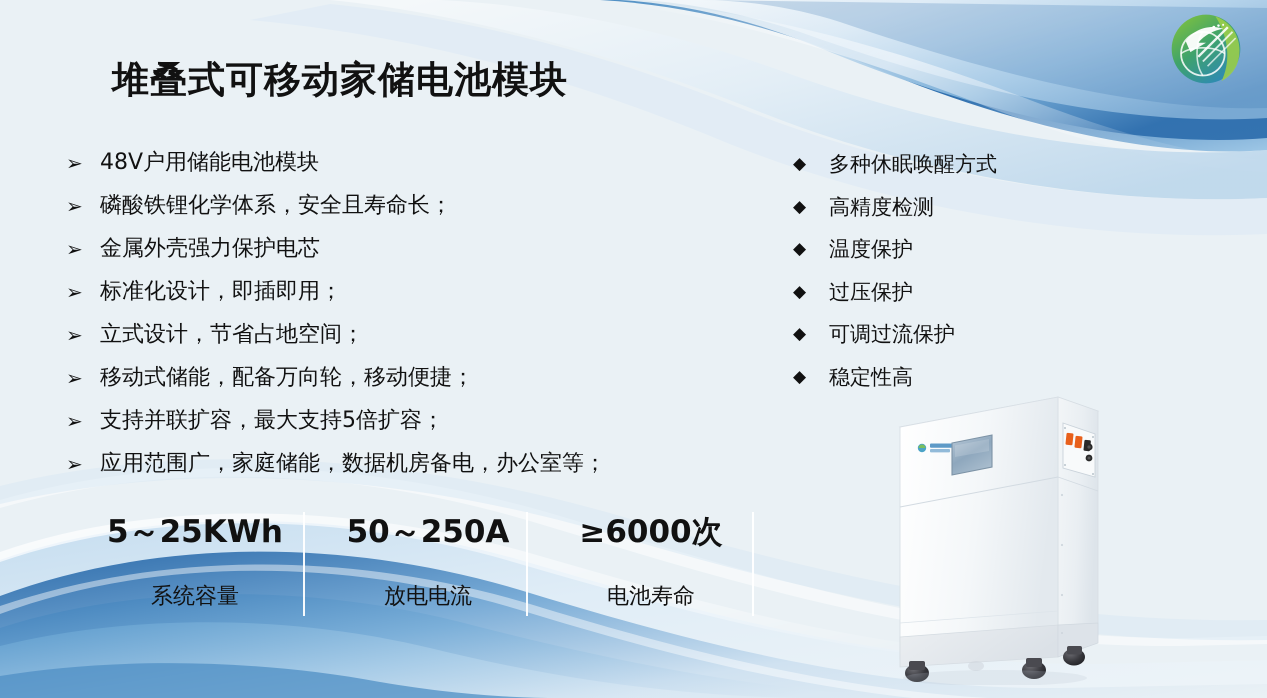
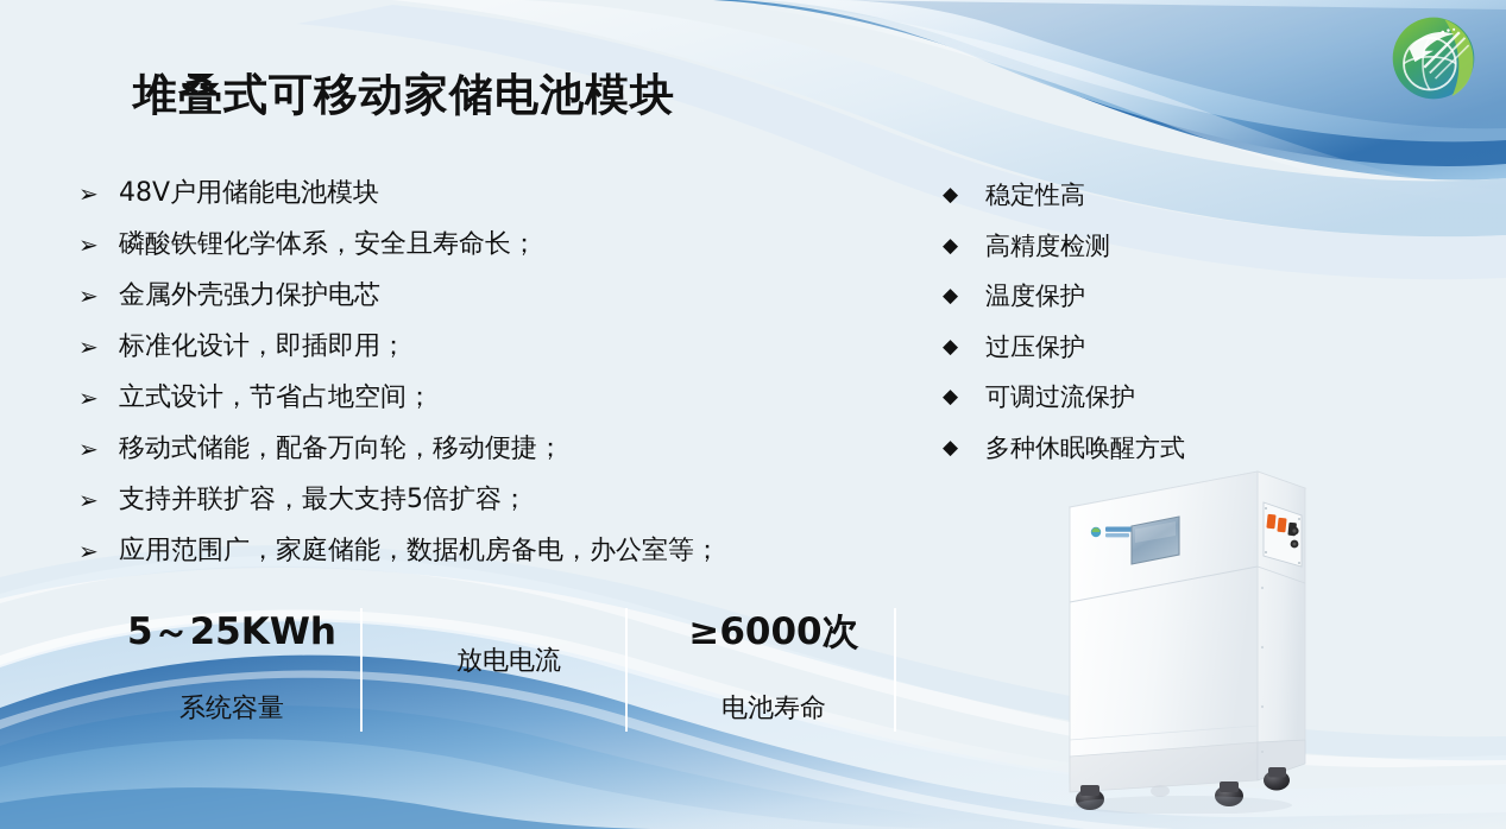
  堆叠式可移动家储电池模块
  ➢
  48V户用储能电池模块
  ➢
  磷酸铁锂化学体系，安全且寿命长；
  ➢
  金属外壳强力保护电芯
  ➢
  标准化设计，即插即用；
  ➢
  立式设计，节省占地空间；
  ➢
  移动式储能，配备万向轮，移动便捷；
  ➢
  支持并联扩容，最大支持5倍扩容；
  ➢
  应用范围广，家庭储能，数据机房备电，办公室等；
  ◆
- 多种休眠唤醒方式
+ 稳定性高
  ◆
  高精度检测
  ◆
  温度保护
  ◆
  过压保护
  ◆
  可调过流保护
  ◆
- 稳定性高
+ 多种休眠唤醒方式
  5～25KWh
  系统容量
- 50～250A
  放电电流
  ≥6000次
  电池寿命
